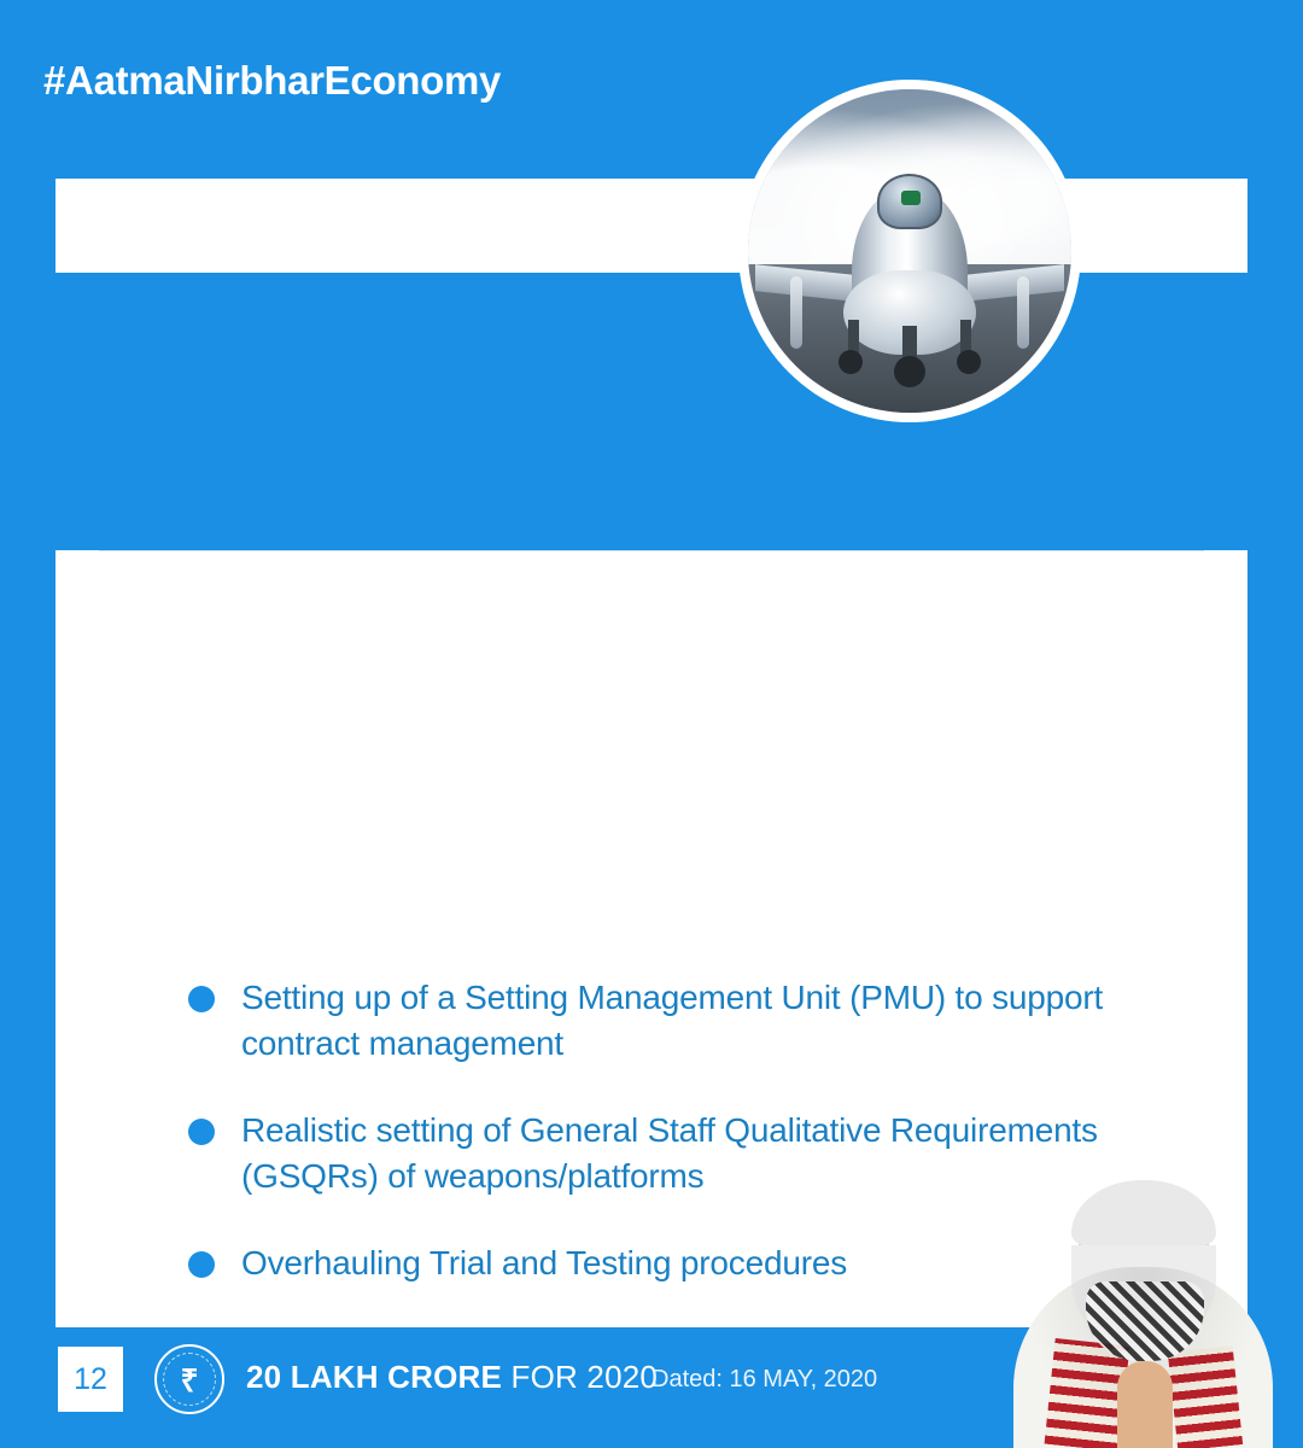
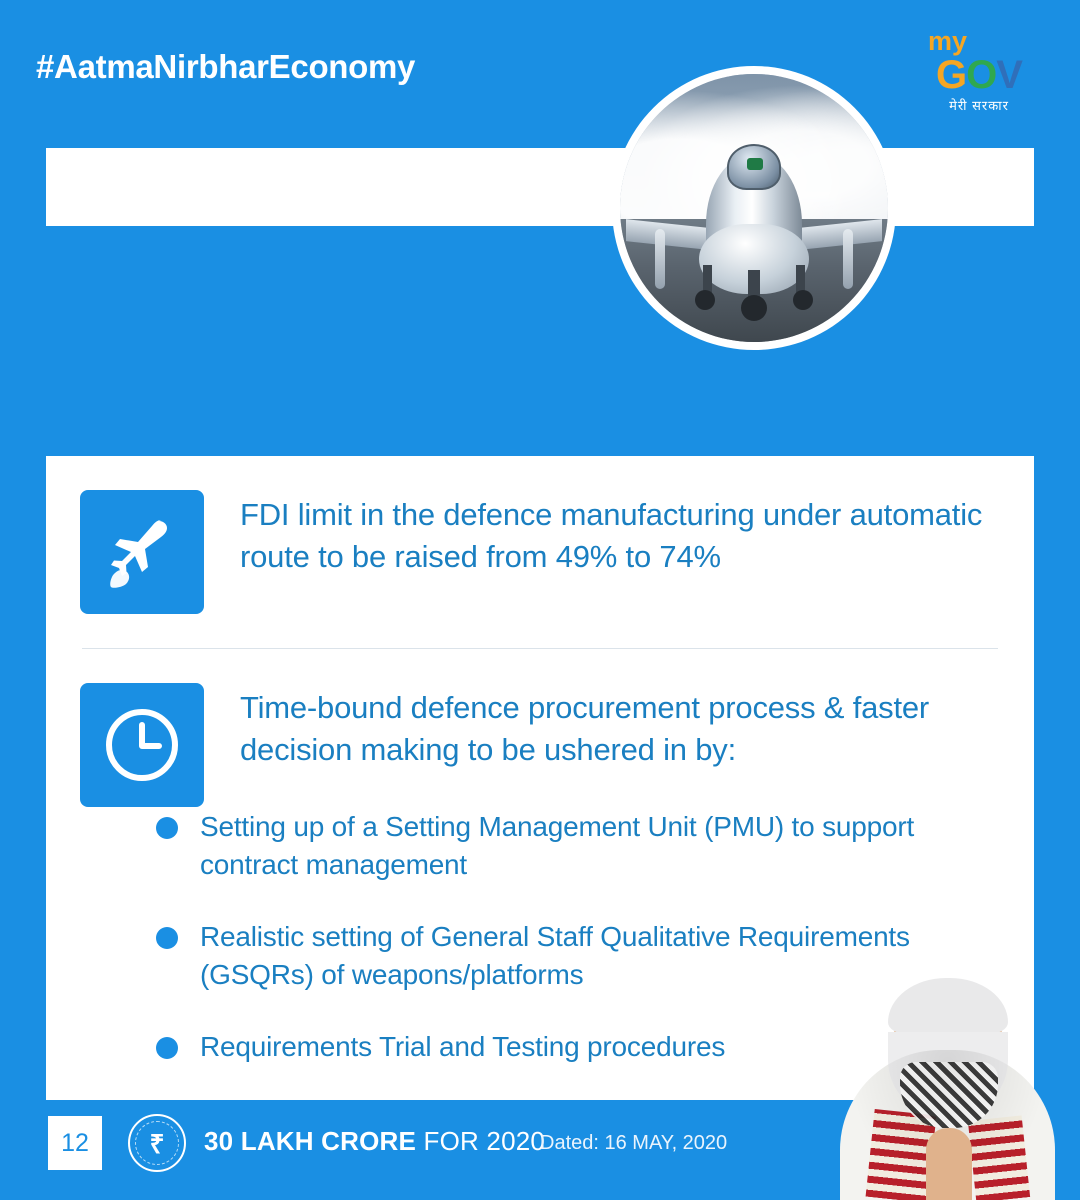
  #AatmaNirbharEconomy
+ my
+ GOV
+ मेरी सरकार
+ FDI limit in the defence manufacturing under automatic route to be raised from 49% to 74%
+ Time-bound defence procurement process & faster decision making to be ushered in by:
  Setting up of a Setting Management Unit (PMU) to support contract management
  Realistic setting of General Staff Qualitative Requirements (GSQRs) of weapons/platforms
- Overhauling Trial and Testing procedures
+ Requirements Trial and Testing procedures
  12
  ₹
- 20 LAKH CRORE FOR 2020
+ 30 LAKH CRORE FOR 2020
  Dated: 16 MAY, 2020
